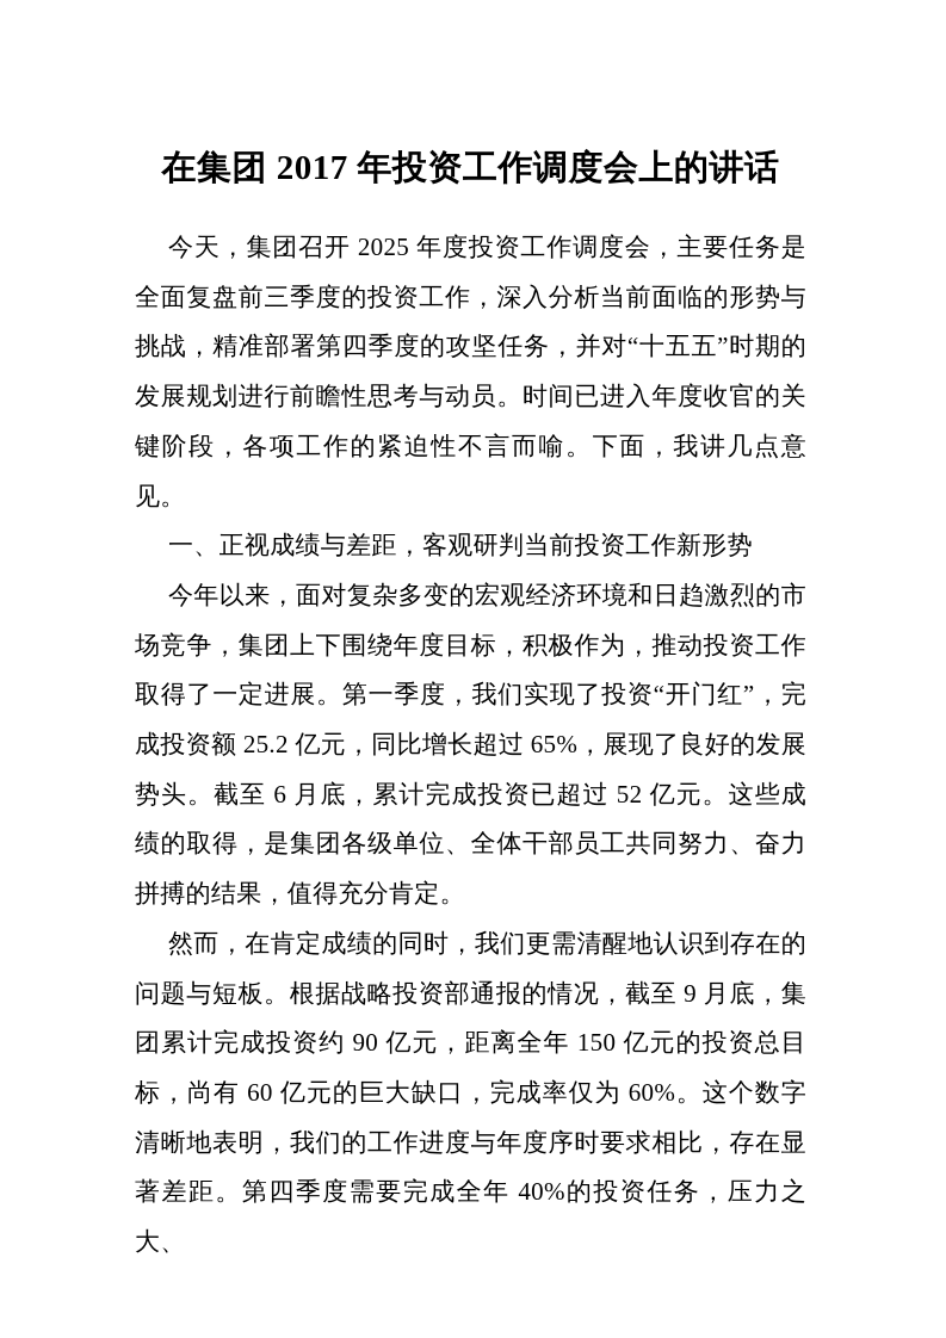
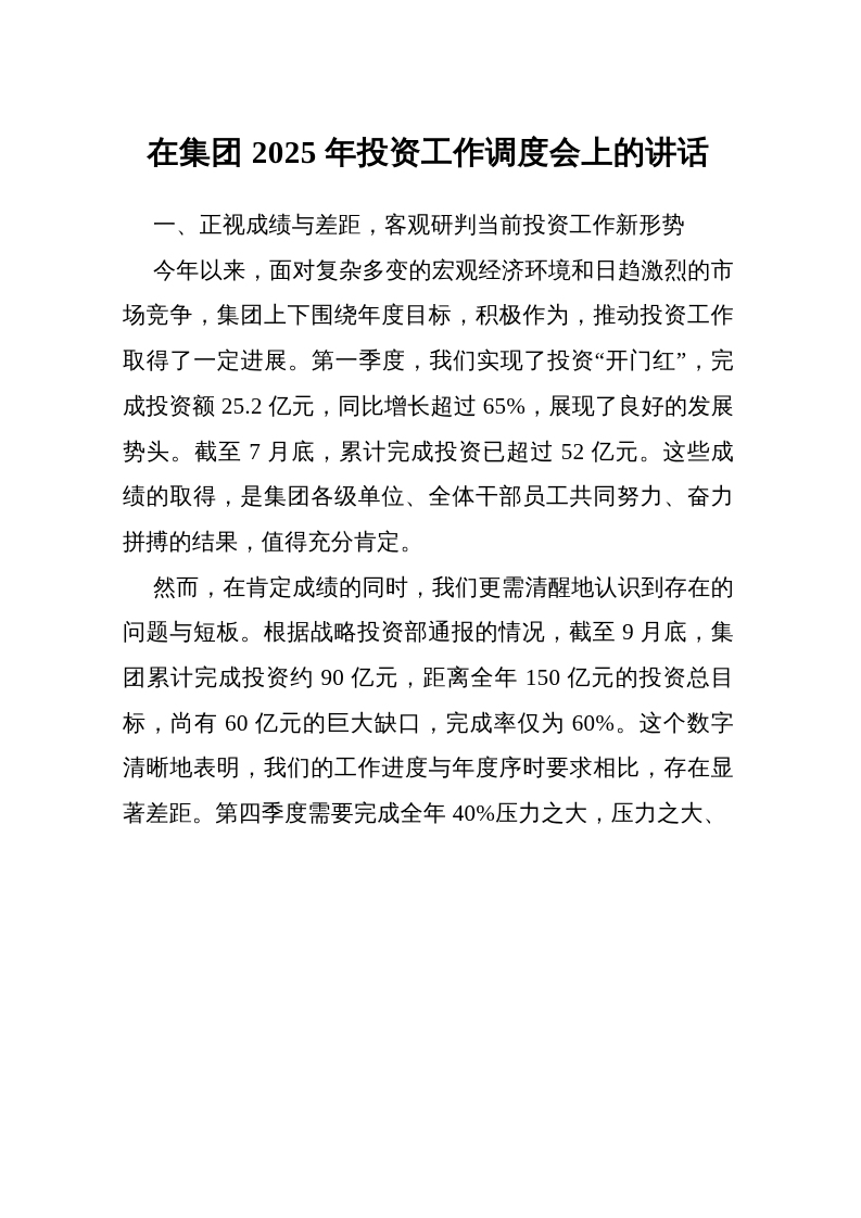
- 在集团 2017 年投资工作调度会上的讲话
+ 在集团 2025 年投资工作调度会上的讲话
- 今天，集团召开 2025 年度投资工作调度会，主要任务是全面复盘前三季度的投资工作，深入分析当前面临的形势与挑战，精准部署第四季度的攻坚任务，并对“十五五”时期的发展规划进行前瞻性思考与动员。时间已进入年度收官的关键阶段，各项工作的紧迫性不言而喻。下面，我讲几点意见。
  一、正视成绩与差距，客观研判当前投资工作新形势
- 今年以来，面对复杂多变的宏观经济环境和日趋激烈的市场竞争，集团上下围绕年度目标，积极作为，推动投资工作取得了一定进展。第一季度，我们实现了投资“开门红”，完成投资额 25.2 亿元，同比增长超过 65%，展现了良好的发展势头。截至 6 月底，累计完成投资已超过 52 亿元。这些成绩的取得，是集团各级单位、全体干部员工共同努力、奋力拼搏的结果，值得充分肯定。
+ 今年以来，面对复杂多变的宏观经济环境和日趋激烈的市场竞争，集团上下围绕年度目标，积极作为，推动投资工作取得了一定进展。第一季度，我们实现了投资“开门红”，完成投资额 25.2 亿元，同比增长超过 65%，展现了良好的发展势头。截至 7 月底，累计完成投资已超过 52 亿元。这些成绩的取得，是集团各级单位、全体干部员工共同努力、奋力拼搏的结果，值得充分肯定。
- 然而，在肯定成绩的同时，我们更需清醒地认识到存在的问题与短板。根据战略投资部通报的情况，截至 9 月底，集团累计完成投资约 90 亿元，距离全年 150 亿元的投资总目标，尚有 60 亿元的巨大缺口，完成率仅为 60%。这个数字清晰地表明，我们的工作进度与年度序时要求相比，存在显著差距。第四季度需要完成全年 40%的投资任务，压力之大、
+ 然而，在肯定成绩的同时，我们更需清醒地认识到存在的问题与短板。根据战略投资部通报的情况，截至 9 月底，集团累计完成投资约 90 亿元，距离全年 150 亿元的投资总目标，尚有 60 亿元的巨大缺口，完成率仅为 60%。这个数字清晰地表明，我们的工作进度与年度序时要求相比，存在显著差距。第四季度需要完成全年 40%压力之大，压力之大、
